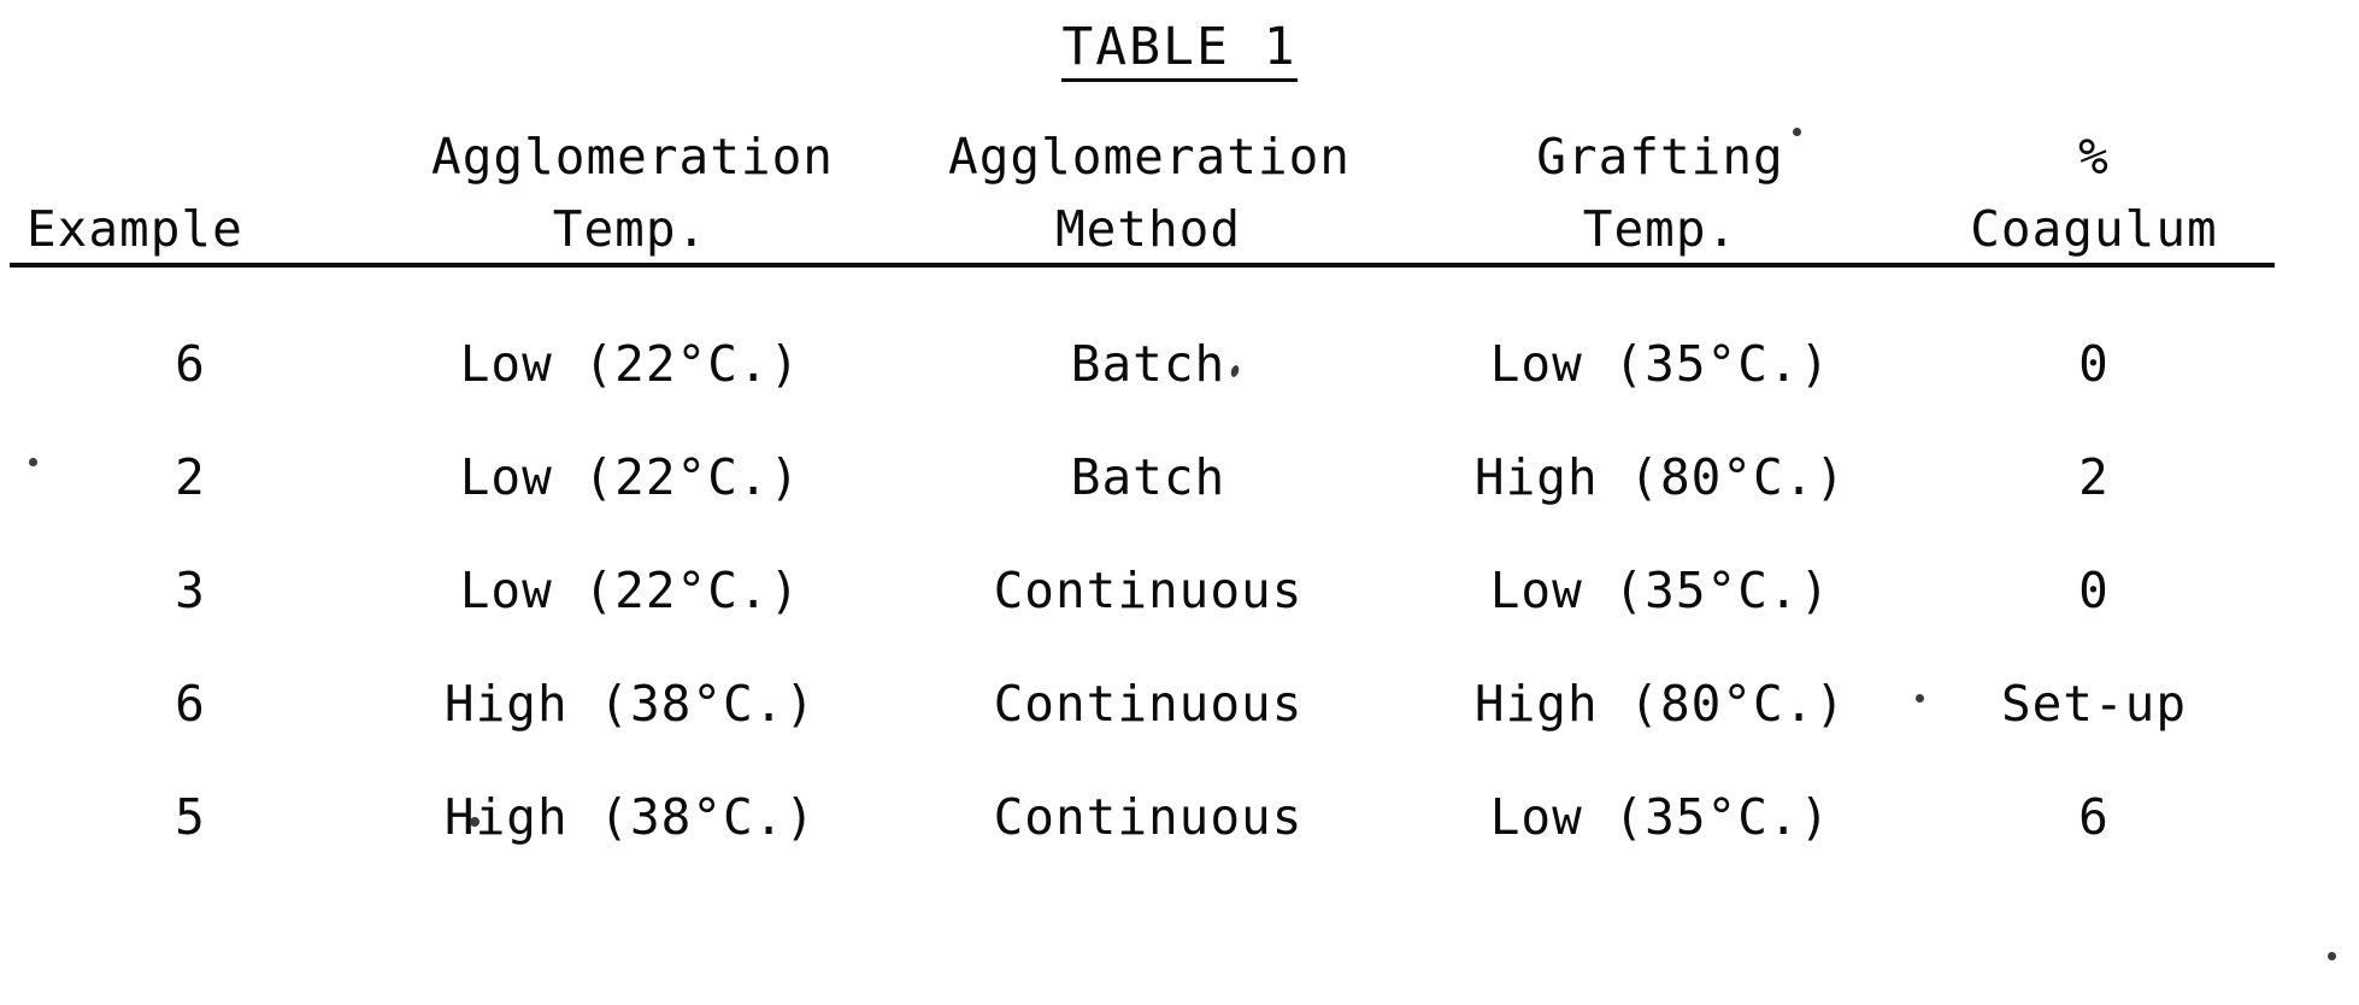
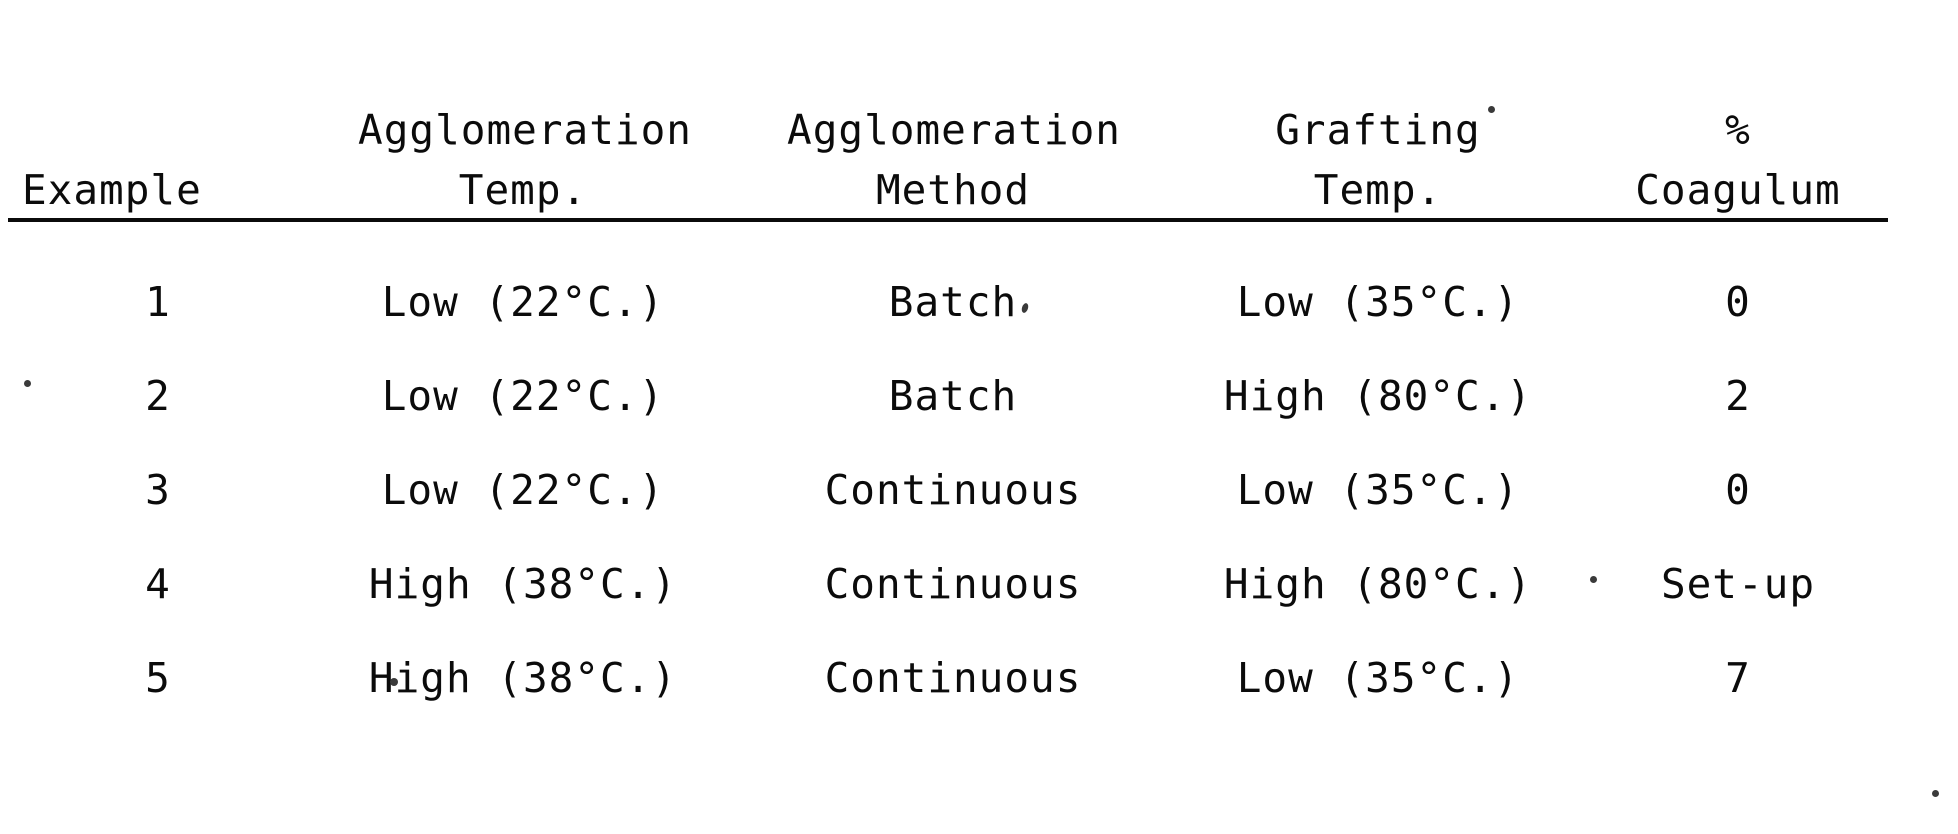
- TABLE 1
  	Agglomeration	Agglomeration	Grafting	%
  Example	Temp.	Method	Temp.	Coagulum
- 6	Low (22°C.)	Batch	Low (35°C.)	0
+ 1	Low (22°C.)	Batch	Low (35°C.)	0
  2	Low (22°C.)	Batch	High (80°C.)	2
  3	Low (22°C.)	Continuous	Low (35°C.)	0
- 6	High (38°C.)	Continuous	High (80°C.)	Set-up
+ 4	High (38°C.)	Continuous	High (80°C.)	Set-up
- 5	High (38°C.)	Continuous	Low (35°C.)	6
+ 5	High (38°C.)	Continuous	Low (35°C.)	7
